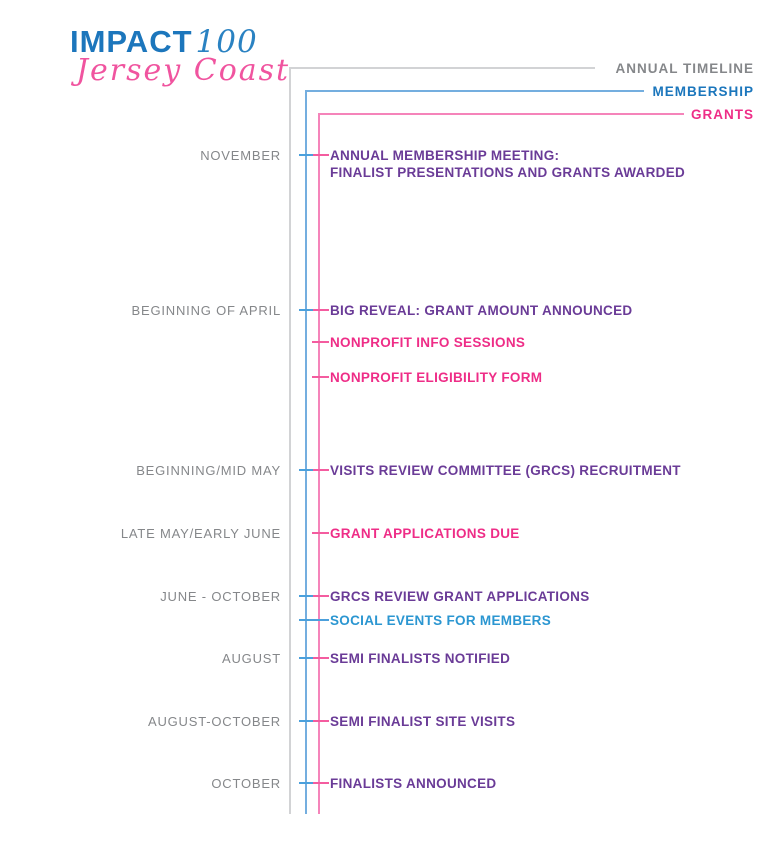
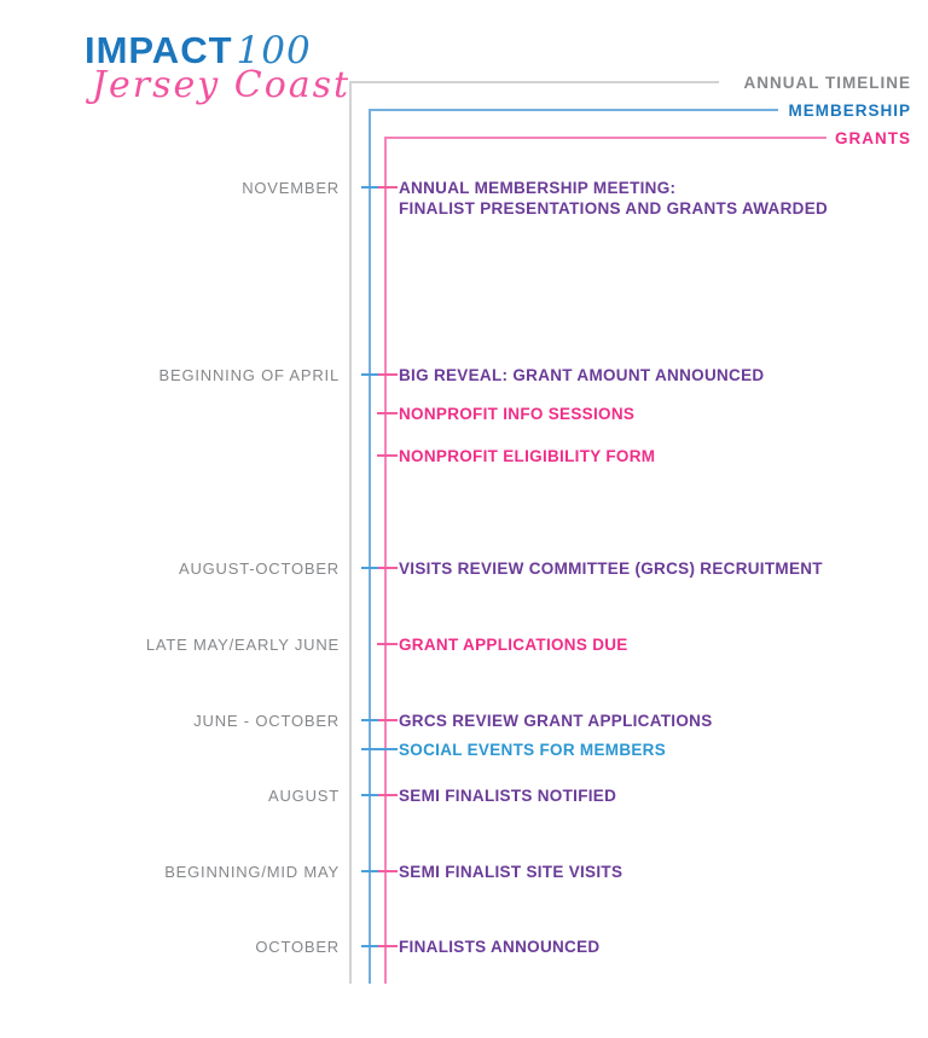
  IMPACT
  100
  Jersey Coast
  ANNUAL TIMELINE
  MEMBERSHIP
  GRANTS
  NOVEMBER
  ANNUAL MEMBERSHIP MEETING:
  FINALIST PRESENTATIONS AND GRANTS AWARDED
  BEGINNING OF APRIL
  BIG REVEAL: GRANT AMOUNT ANNOUNCED
  NONPROFIT INFO SESSIONS
  NONPROFIT ELIGIBILITY FORM
- BEGINNING/MID MAY
+ AUGUST-OCTOBER
  VISITS REVIEW COMMITTEE (GRCS) RECRUITMENT
  LATE MAY/EARLY JUNE
  GRANT APPLICATIONS DUE
  JUNE - OCTOBER
  GRCS REVIEW GRANT APPLICATIONS
  SOCIAL EVENTS FOR MEMBERS
  AUGUST
  SEMI FINALISTS NOTIFIED
- AUGUST-OCTOBER
+ BEGINNING/MID MAY
  SEMI FINALIST SITE VISITS
  OCTOBER
  FINALISTS ANNOUNCED
